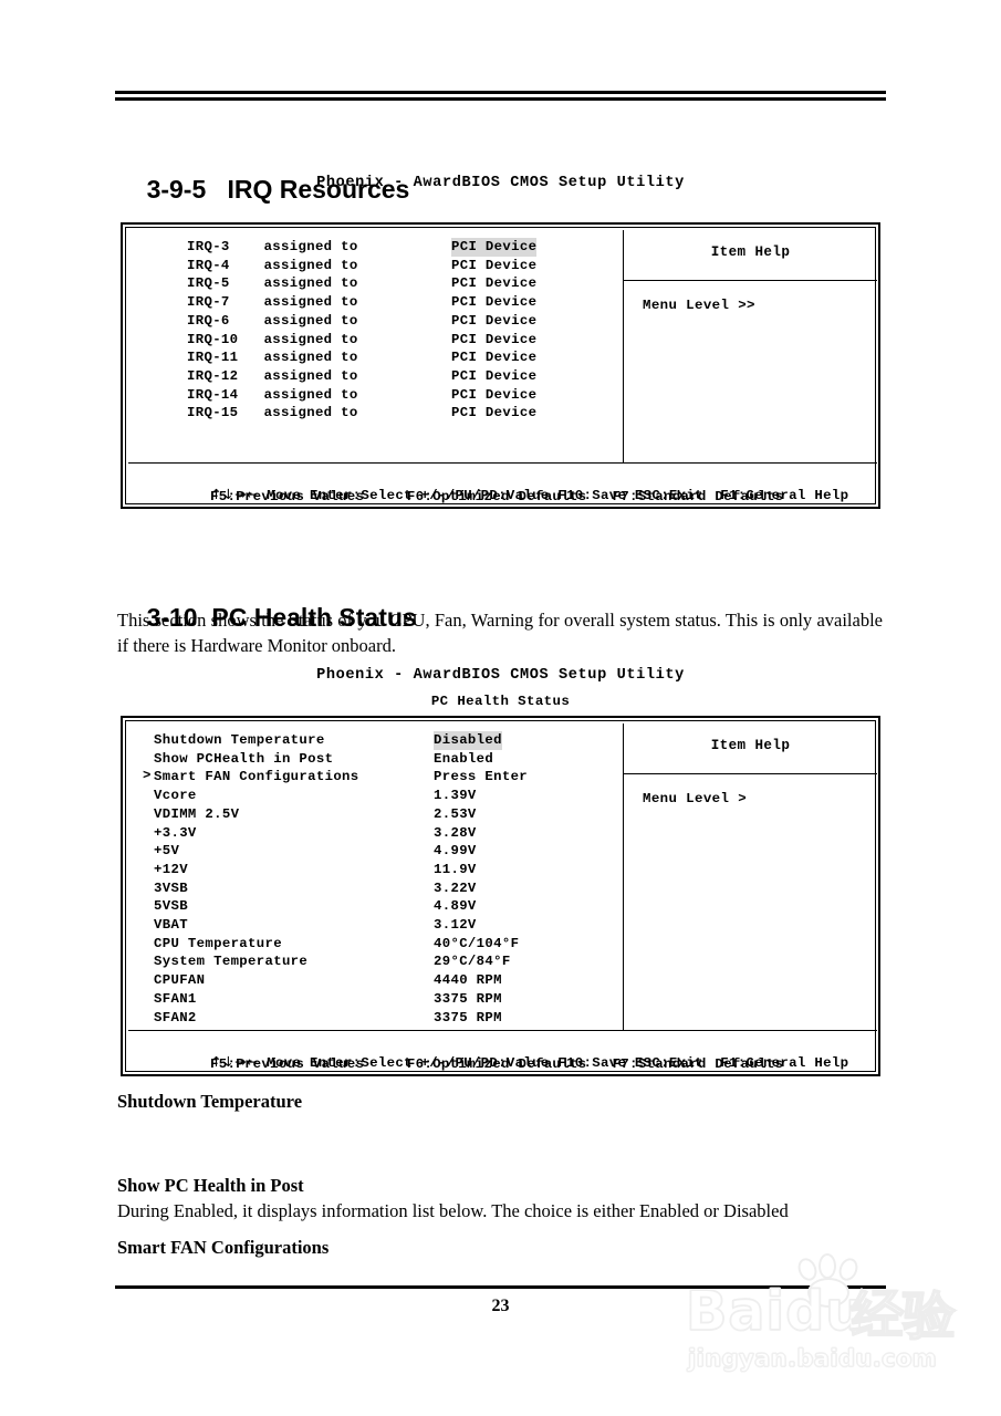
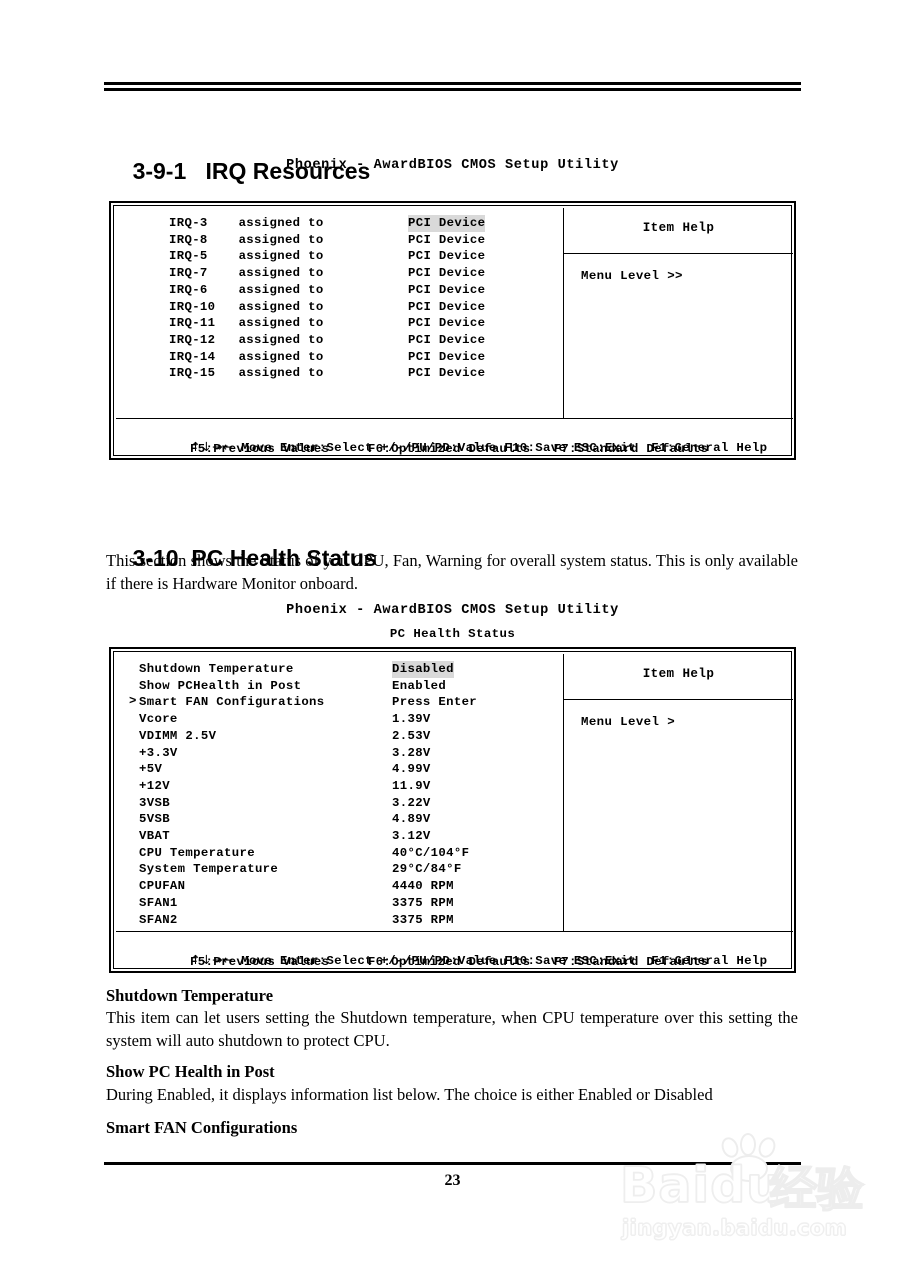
- 3-9-5 IRQ Resources
+ 3-9-1 IRQ Resources
  Phoenix - AwardBIOS CMOS Setup Utility
  IRQ-3 assigned to
  PCI Device
- IRQ-4 assigned to
+ IRQ-8 assigned to
  PCI Device
  IRQ-5 assigned to
  PCI Device
  IRQ-7 assigned to
  PCI Device
  IRQ-6 assigned to
  PCI Device
  IRQ-10 assigned to
  PCI Device
  IRQ-11 assigned to
  PCI Device
  IRQ-12 assigned to
  PCI Device
  IRQ-14 assigned to
  PCI Device
  IRQ-15 assigned to
  PCI Device
  Item Help
  Menu Level >>
  ↑↓→← Move Enter:Select +/-/PU/PD:Value F10:Save ESC:Exit F1:General Help
  F5:Previous Values F6:Optimized Defaults F7:Standard Defaults
  3-10 PC Health Status
  This section shows the Status of you CPU, Fan, Warning for overall system status. This is only available if there is Hardware Monitor onboard.
  Phoenix - AwardBIOS CMOS Setup Utility
  PC Health Status
  Shutdown Temperature
  Disabled
  Show PCHealth in Post
  Enabled
  >
  Smart FAN Configurations
  Press Enter
  Vcore
  1.39V
  VDIMM 2.5V
  2.53V
  +3.3V
  3.28V
  +5V
  4.99V
  +12V
  11.9V
  3VSB
  3.22V
  5VSB
  4.89V
  VBAT
  3.12V
  CPU Temperature
  40°C/104°F
  System Temperature
  29°C/84°F
  CPUFAN
  4440 RPM
  SFAN1
  3375 RPM
  SFAN2
  3375 RPM
  Item Help
  Menu Level >
  ↑↓→← Move Enter:Select +/-/PU/PD:Value F10:Save ESC:Exit F1:General Help
  F5:Previous Values F6:Optimized Defaults F7:Standard Defaults
  Shutdown Temperature
+ This item can let users setting the Shutdown temperature, when CPU temperature over this setting the system will auto shutdown to protect CPU.
  Show PC Health in Post
  During Enabled, it displays information list below. The choice is either Enabled or Disabled
  Smart FAN Configurations
  23
  Baidu
  经验
